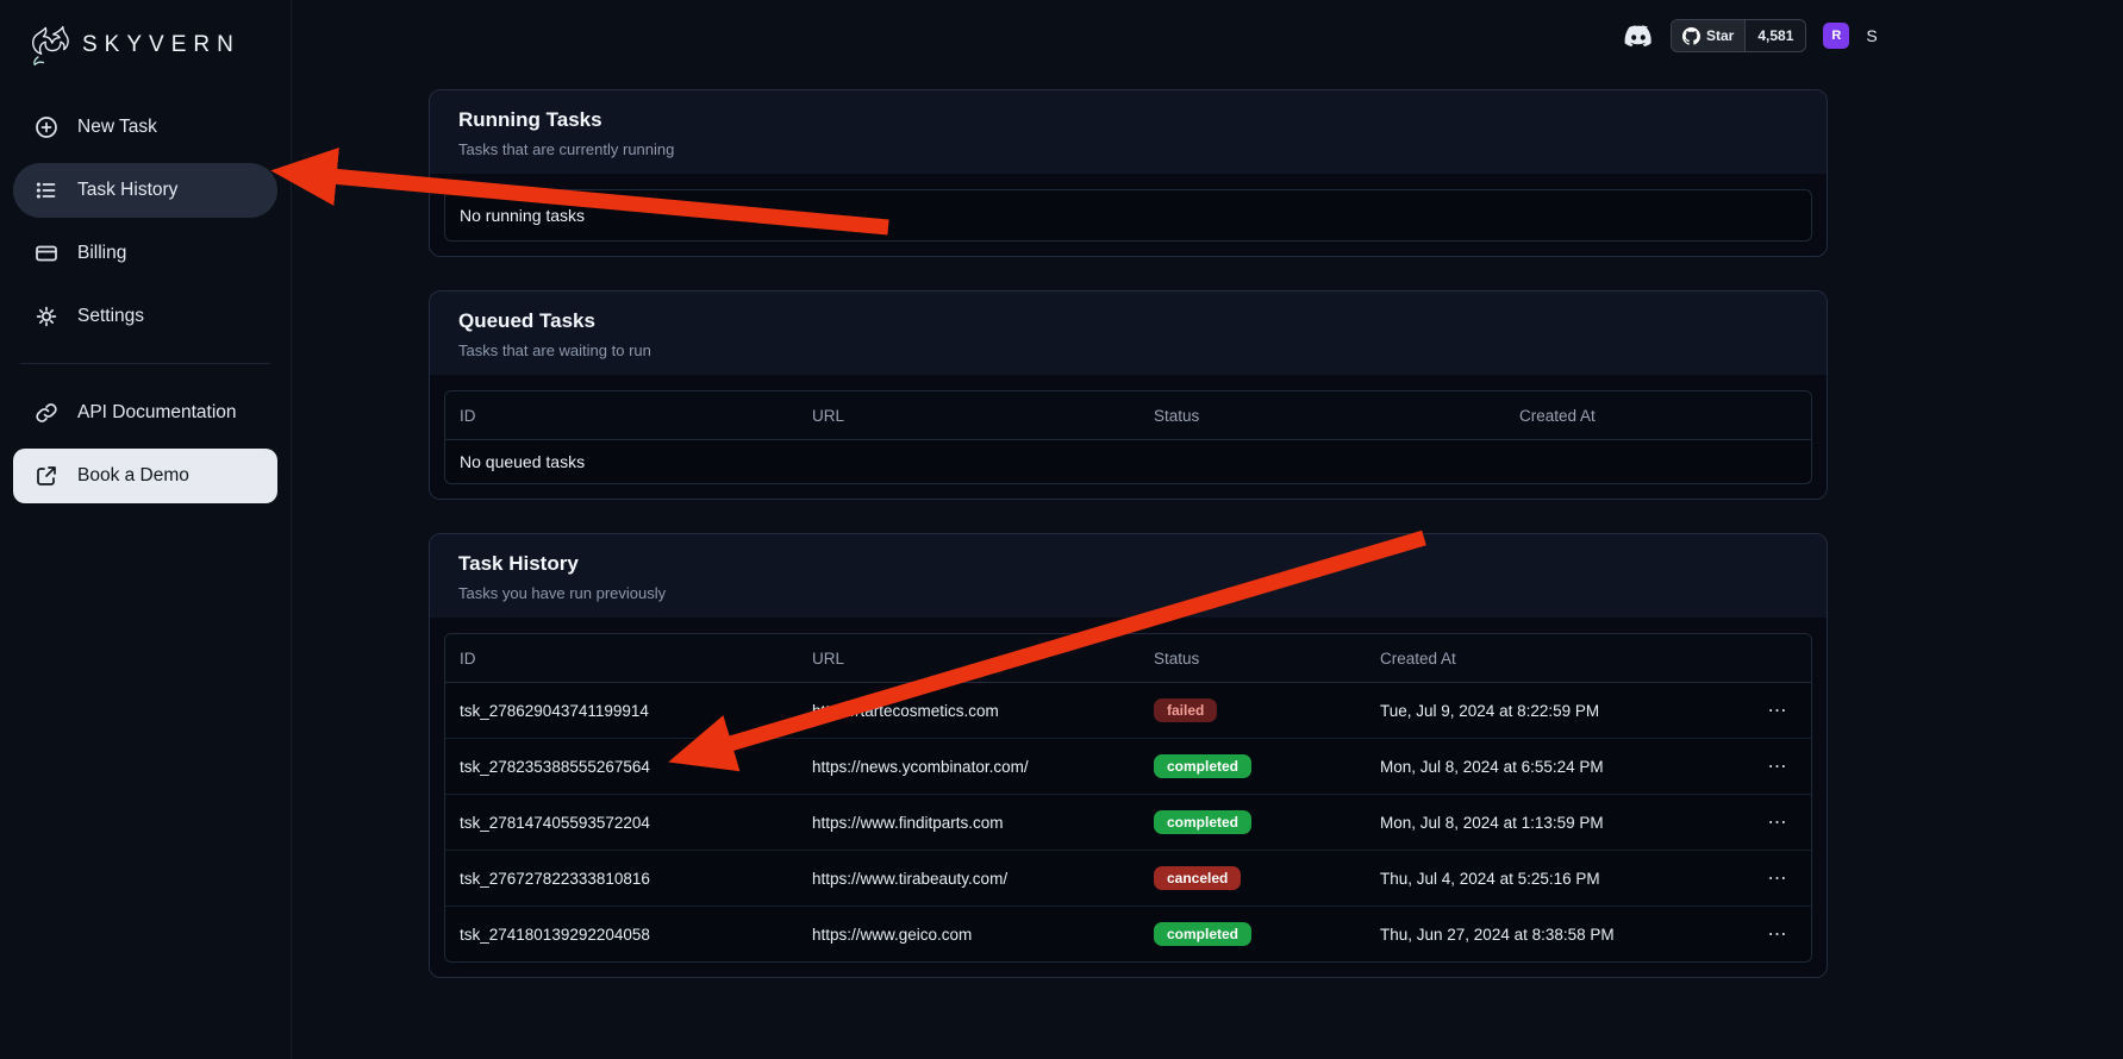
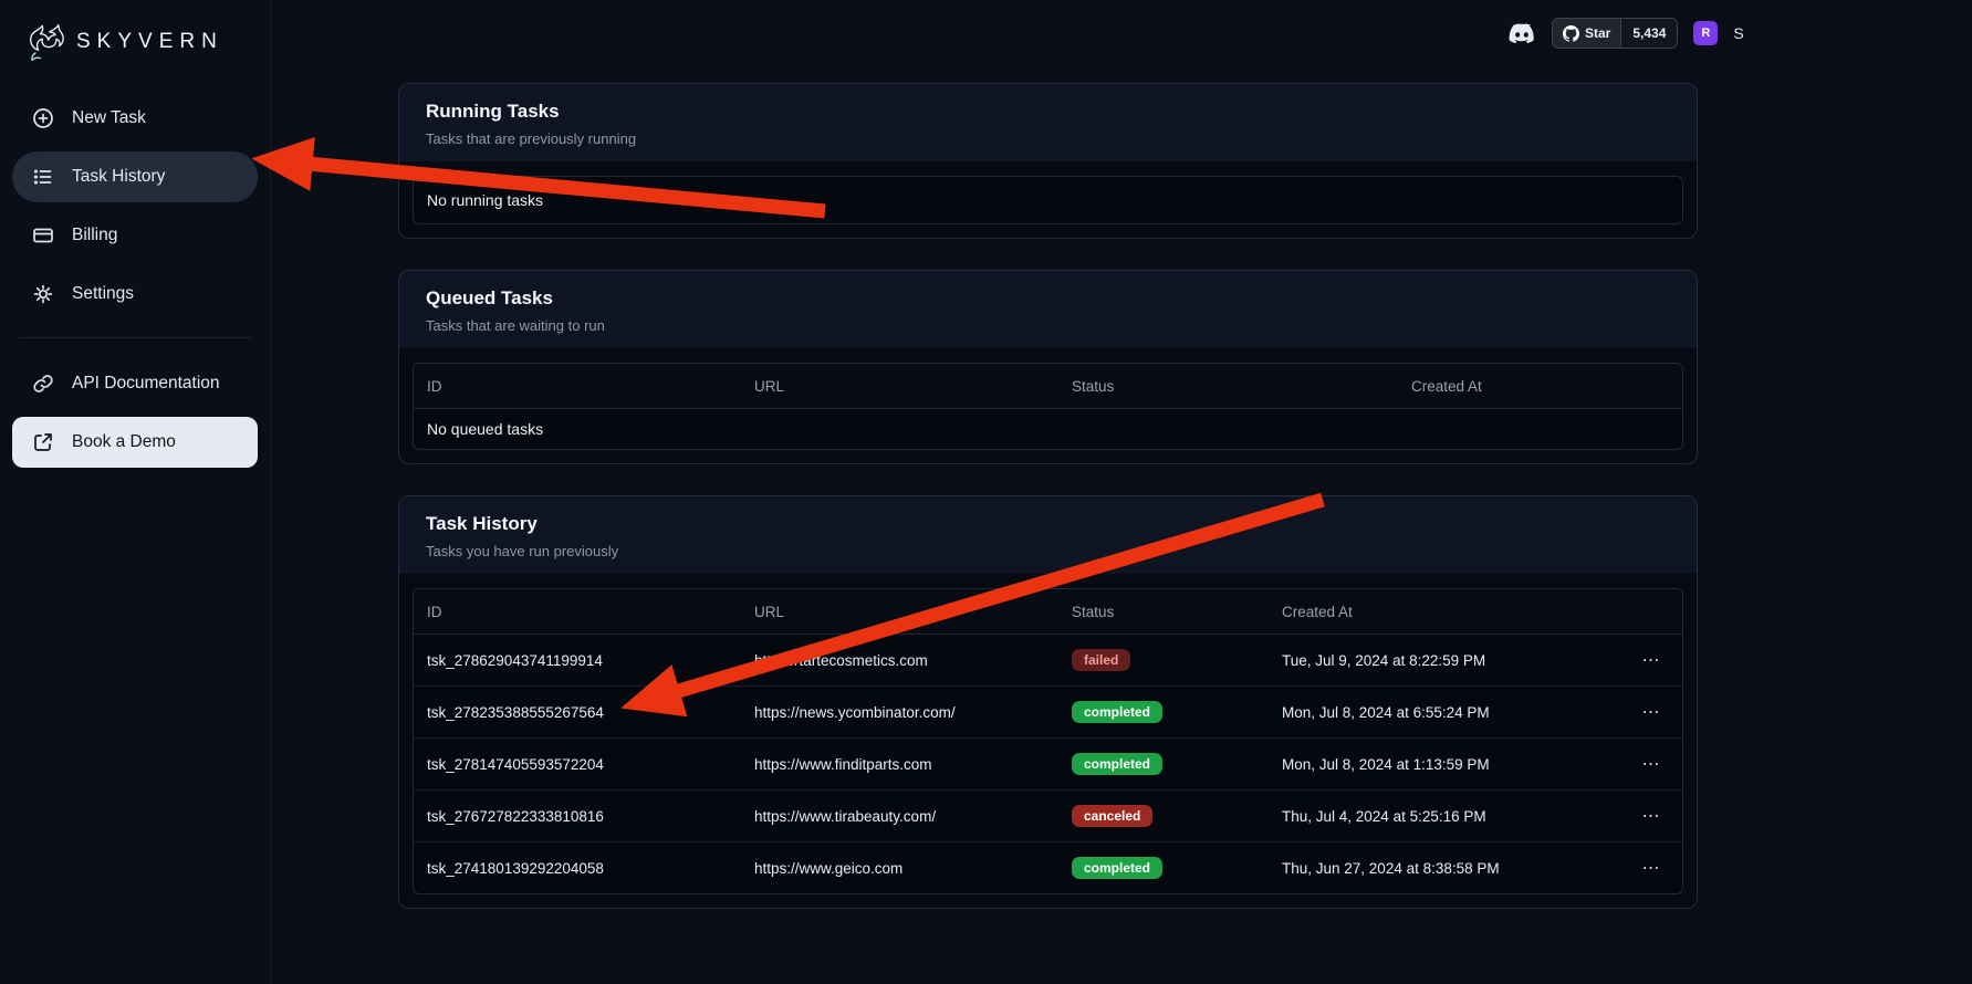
  SKYVERN
  New Task
  Task History
  Billing
  Settings
  API Documentation
  Book a Demo
  Star
- 4,581
+ 5,434
  R
  S
  Running Tasks
- Tasks that are currently running
+ Tasks that are previously running
  No running tasks
  Queued Tasks
  Tasks that are waiting to run
  ID
  URL
  Status
  Created At
  No queued tasks
  Task History
  Tasks you have run previously
  ID
  URL
  Status
  Created At
  tsk_278629043741199914
  failed
  Tue, Jul 9, 2024 at 8:22:59 PM
  ⋯
  tsk_278235388555267564
  https://news.ycombinator.com/
  completed
  Mon, Jul 8, 2024 at 6:55:24 PM
  ⋯
  tsk_278147405593572204
  https://www.finditparts.com
  completed
  Mon, Jul 8, 2024 at 1:13:59 PM
  ⋯
  tsk_276727822333810816
  https://www.tirabeauty.com/
  canceled
  Thu, Jul 4, 2024 at 5:25:16 PM
  ⋯
  tsk_274180139292204058
  https://www.geico.com
  completed
  Thu, Jun 27, 2024 at 8:38:58 PM
  ⋯
